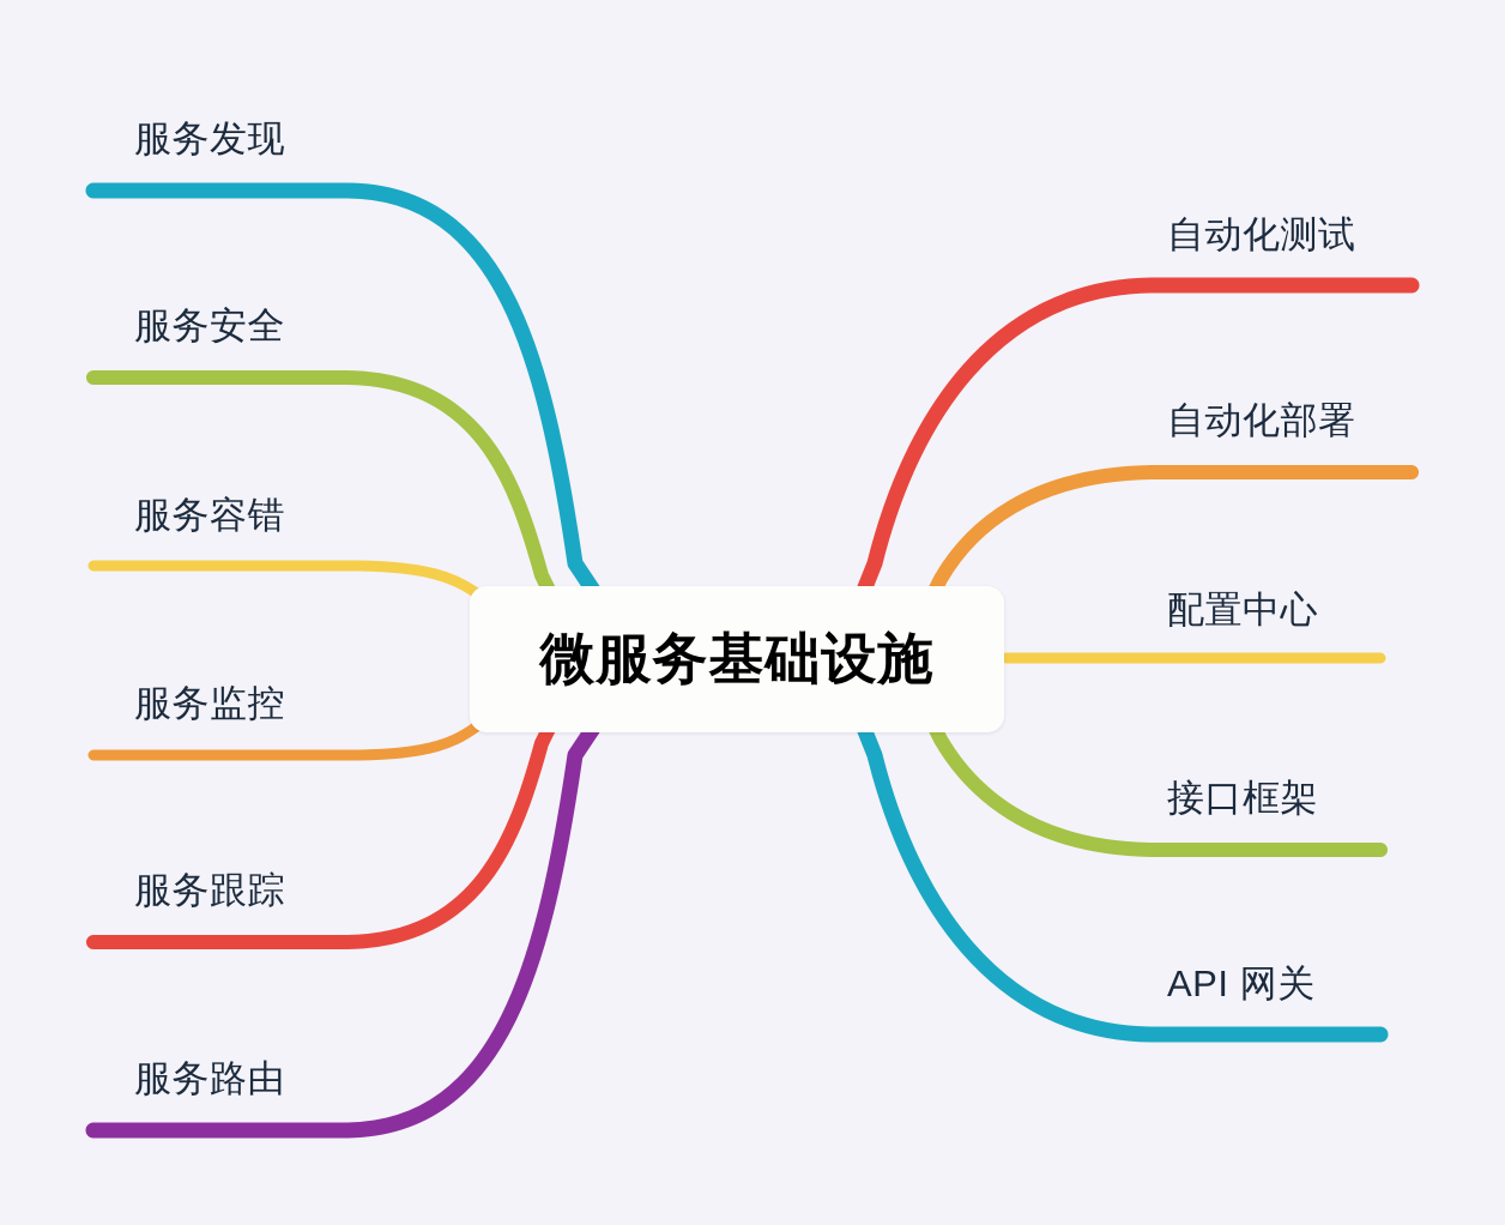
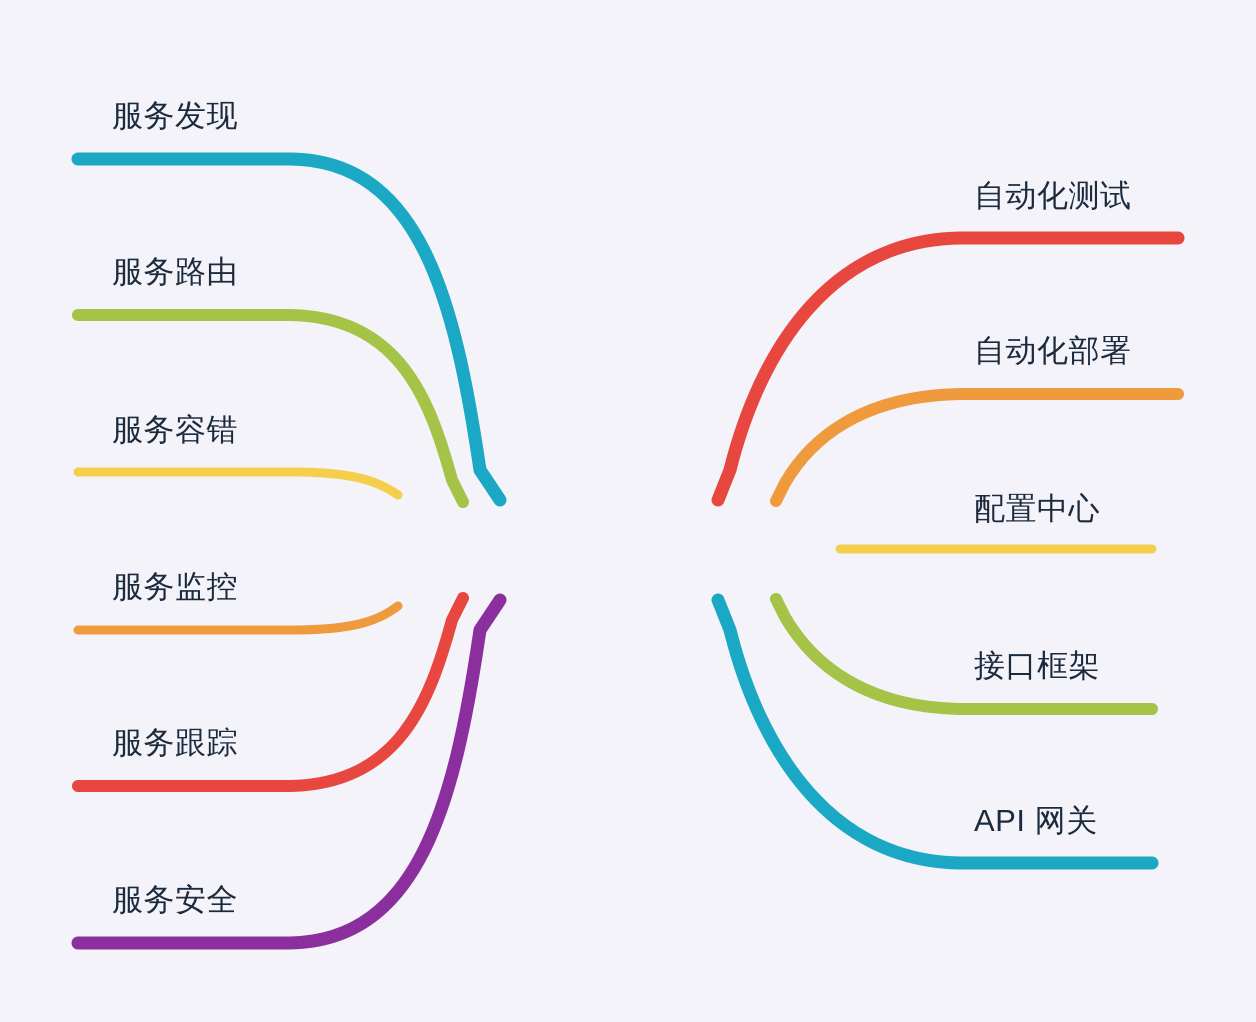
  服务发现
- 服务安全
+ 服务路由
  服务容错
  服务监控
  服务跟踪
- 服务路由
+ 服务安全
  自动化测试
  自动化部署
  配置中心
  接口框架
  API 网关
- 微服务基础设施
